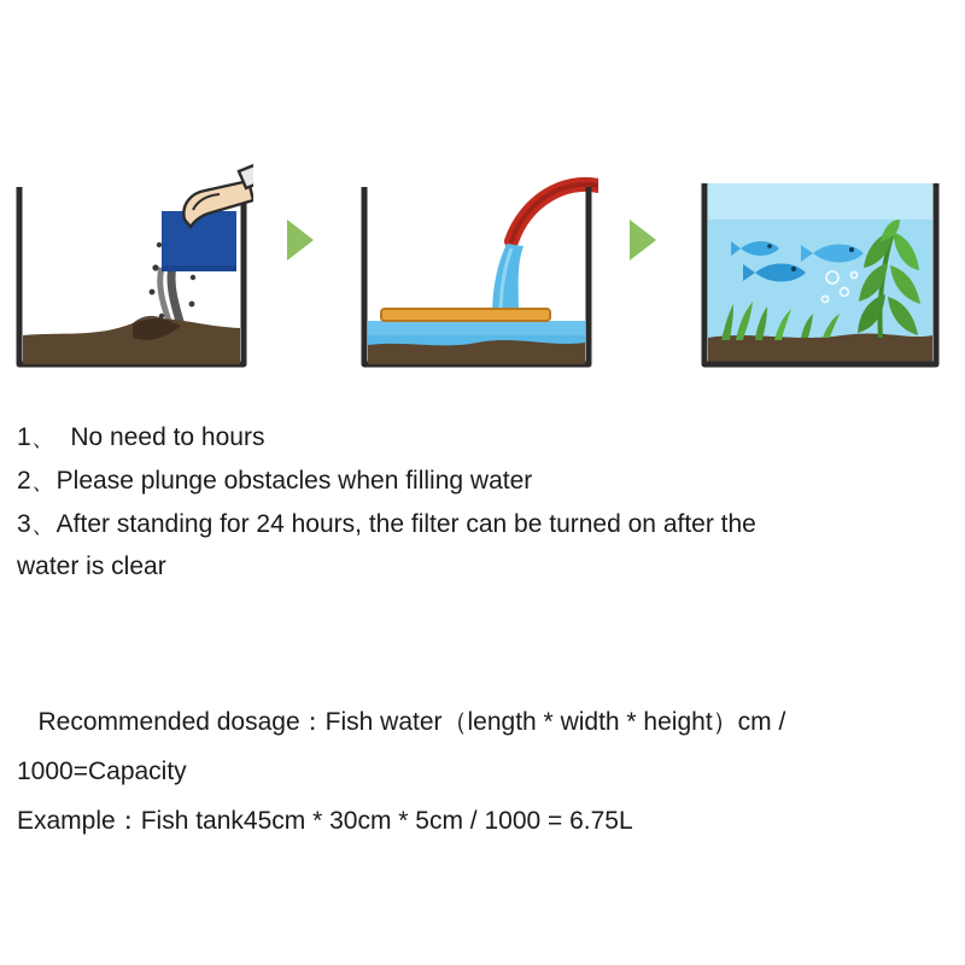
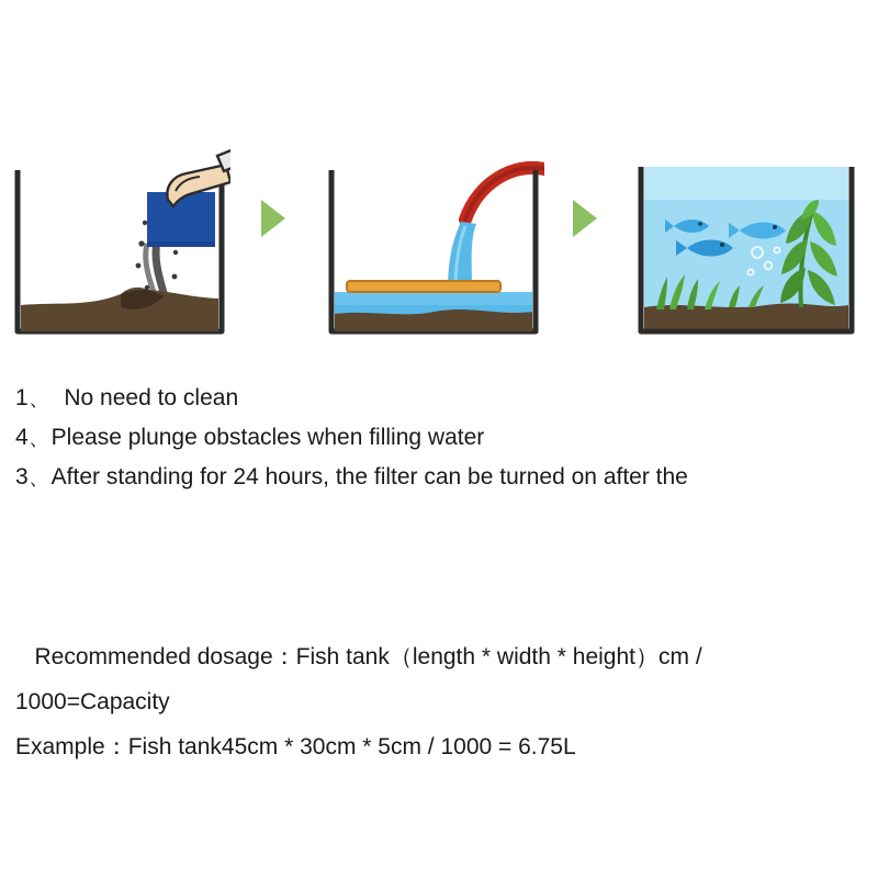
- 1、 No need to hours
+ 1、 No need to clean
- 2、Please plunge obstacles when filling water
+ 4、Please plunge obstacles when filling water
  3、After standing for 24 hours, the filter can be turned on after the
- water is clear
- Recommended dosage：Fish water（length * width * height）cm /
+ Recommended dosage：Fish tank（length * width * height）cm /
  1000=Capacity
  Example：Fish tank45cm * 30cm * 5cm / 1000 = 6.75L
